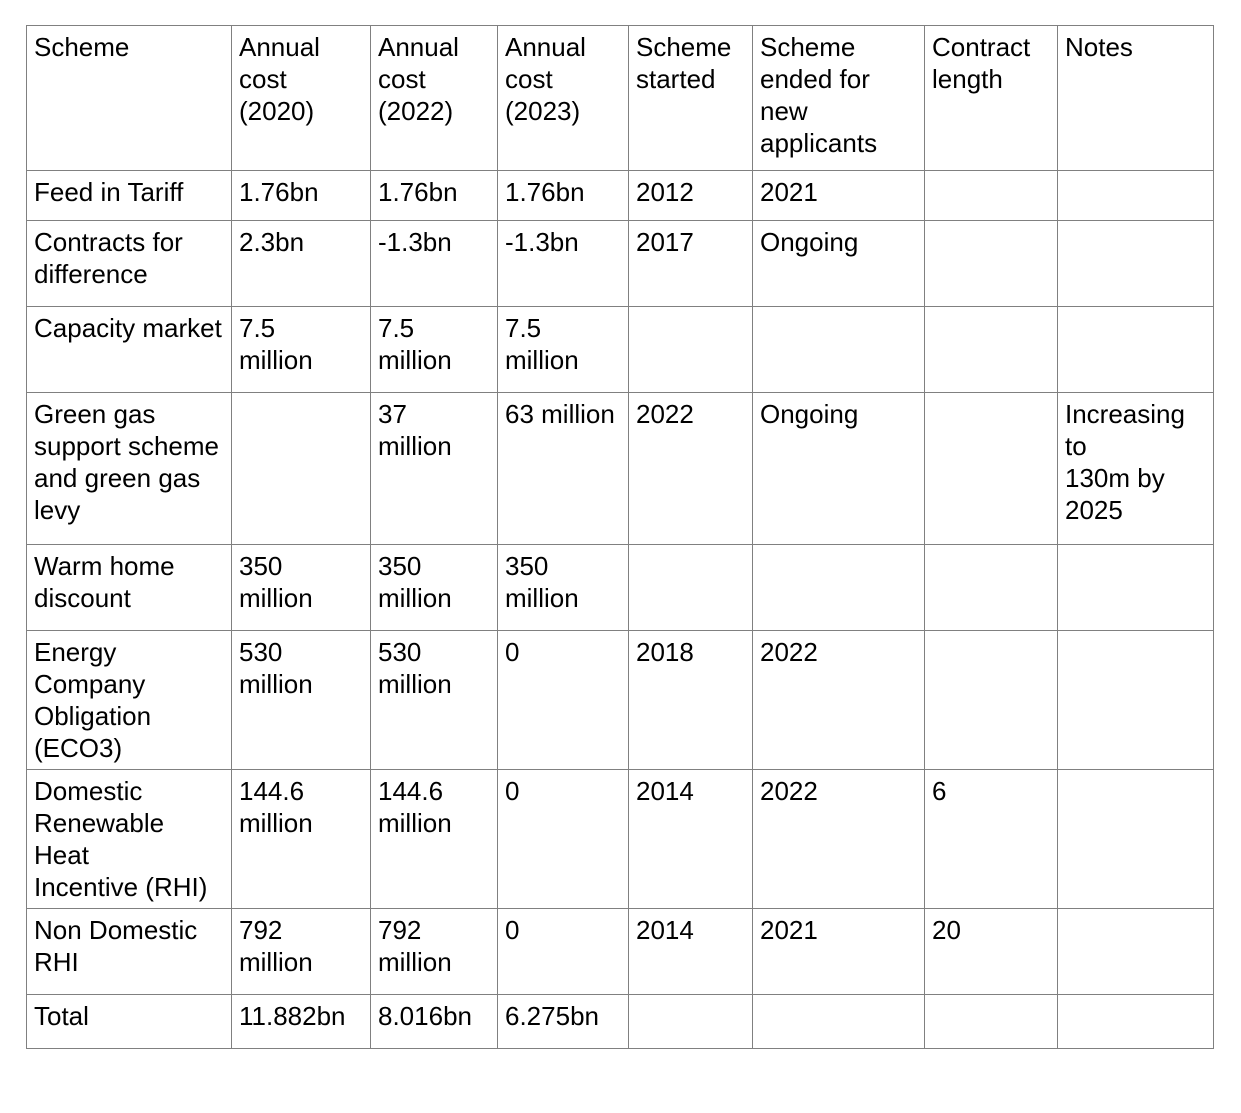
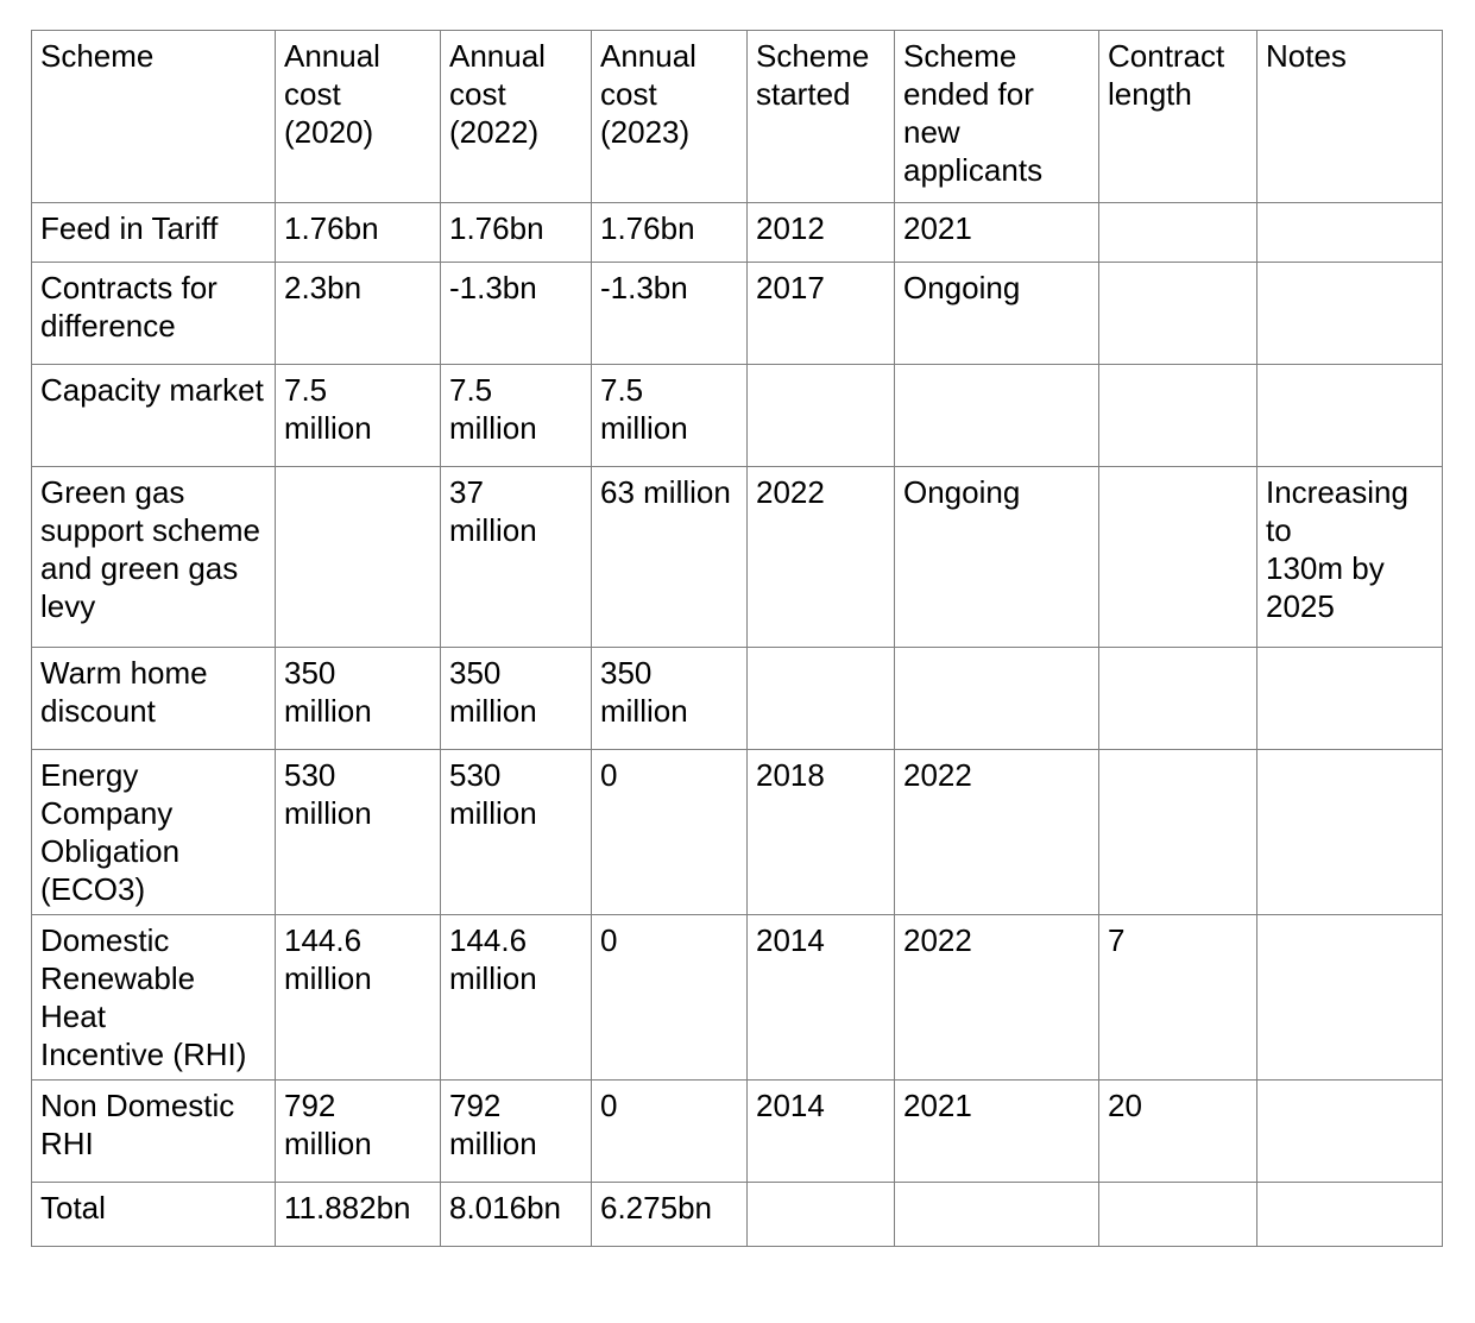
  Scheme	Annual cost (2020)	Annual cost (2022)	Annual cost (2023)	Scheme started	Scheme ended for new applicants	Contract length	Notes
  Feed in Tariff	1.76bn	1.76bn	1.76bn	2012	2021
  Contracts for difference	2.3bn	-1.3bn	-1.3bn	2017	Ongoing
  Capacity market	7.5 million	7.5 million	7.5 million
  Green gas support scheme and green gas levy		37 million	63 million	2022	Ongoing		Increasing to 130m by 2025
  Warm home discount	350 million	350 million	350 million
  Energy Company Obligation (ECO3)	530 million	530 million	0	2018	2022
- Domestic Renewable Heat Incentive (RHI)	144.6 million	144.6 million	0	2014	2022	6
+ Domestic Renewable Heat Incentive (RHI)	144.6 million	144.6 million	0	2014	2022	7
  Non Domestic RHI	792 million	792 million	0	2014	2021	20
  Total	11.882bn	8.016bn	6.275bn
